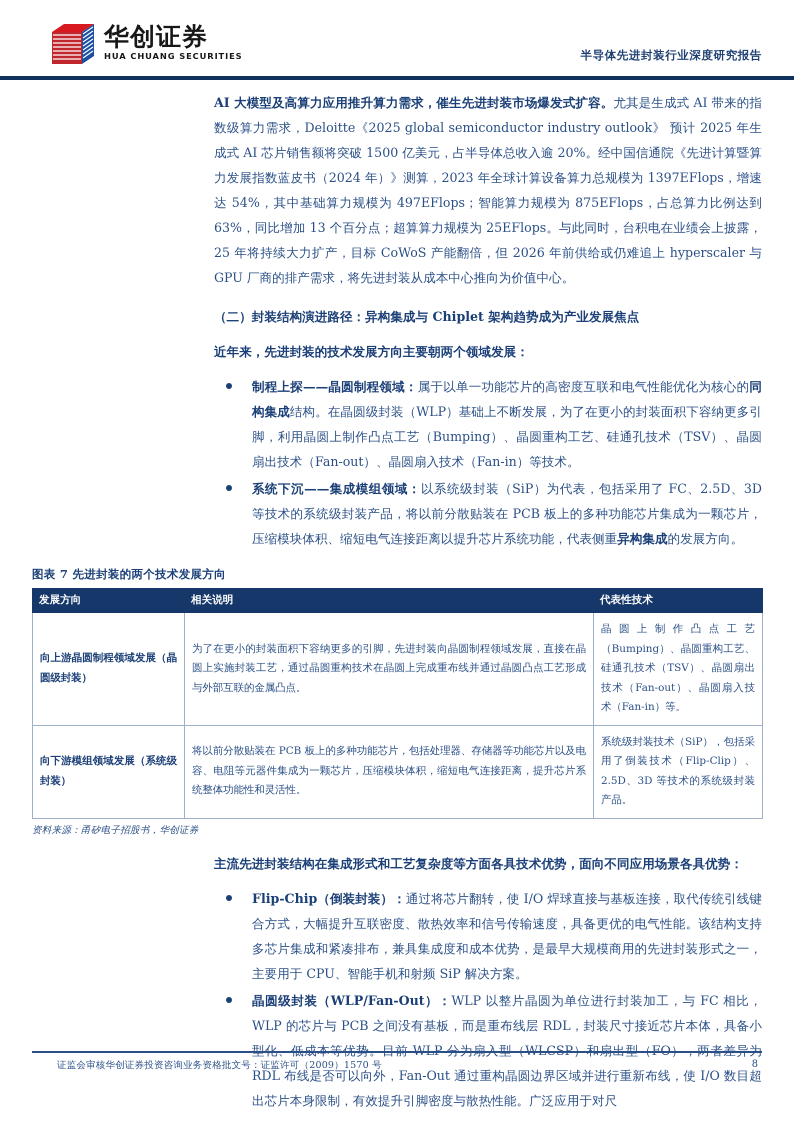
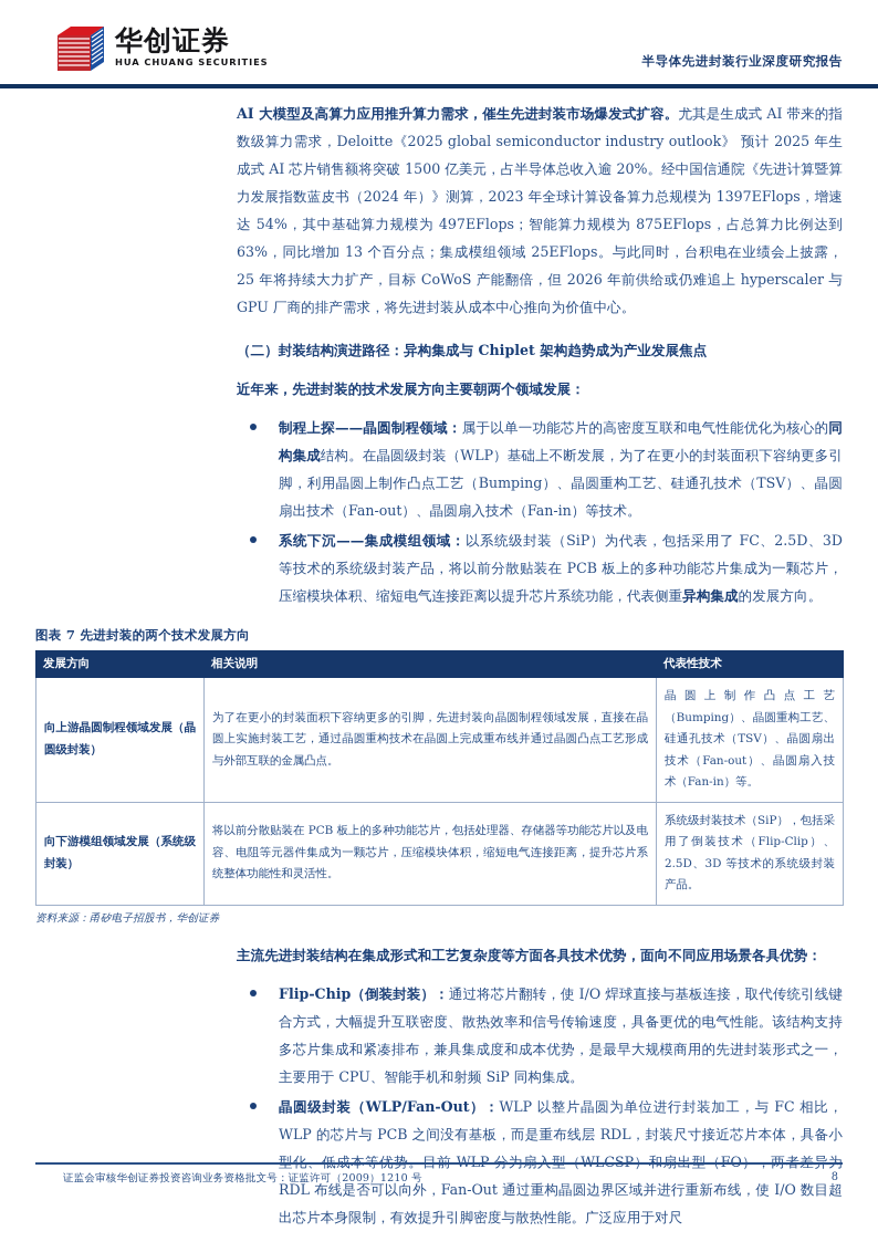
  华创证券
  HUA CHUANG SECURITIES
  半导体先进封装行业深度研究报告
- AI 大模型及高算力应用推升算力需求，催生先进封装市场爆发式扩容。尤其是生成式 AI 带来的指数级算力需求，Deloitte《2025 global semiconductor industry outlook》 预计 2025 年生成式 AI 芯片销售额将突破 1500 亿美元，占半导体总收入逾 20%。经中国信通院《先进计算暨算力发展指数蓝皮书（2024 年）》测算，2023 年全球计算设备算力总规模为 1397EFlops，增速达 54%，其中基础算力规模为 497EFlops；智能算力规模为 875EFlops，占总算力比例达到 63%，同比增加 13 个百分点；超算算力规模为 25EFlops。与此同时，台积电在业绩会上披露， 25 年将持续大力扩产，目标 CoWoS 产能翻倍，但 2026 年前供给或仍难追上 hyperscaler 与 GPU 厂商的排产需求，将先进封装从成本中心推向为价值中心。
+ AI 大模型及高算力应用推升算力需求，催生先进封装市场爆发式扩容。尤其是生成式 AI 带来的指数级算力需求，Deloitte《2025 global semiconductor industry outlook》 预计 2025 年生成式 AI 芯片销售额将突破 1500 亿美元，占半导体总收入逾 20%。经中国信通院《先进计算暨算力发展指数蓝皮书（2024 年）》测算，2023 年全球计算设备算力总规模为 1397EFlops，增速达 54%，其中基础算力规模为 497EFlops；智能算力规模为 875EFlops，占总算力比例达到 63%，同比增加 13 个百分点；集成模组领域 25EFlops。与此同时，台积电在业绩会上披露， 25 年将持续大力扩产，目标 CoWoS 产能翻倍，但 2026 年前供给或仍难追上 hyperscaler 与 GPU 厂商的排产需求，将先进封装从成本中心推向为价值中心。
  （二）封装结构演进路径：异构集成与 Chiplet 架构趋势成为产业发展焦点
  近年来，先进封装的技术发展方向主要朝两个领域发展：
  制程上探——晶圆制程领域：属于以单一功能芯片的高密度互联和电气性能优化为核心的同构集成结构。在晶圆级封装（WLP）基础上不断发展，为了在更小的封装面积下容纳更多引脚，利用晶圆上制作凸点工艺（Bumping）、晶圆重构工艺、硅通孔技术（TSV）、晶圆扇出技术（Fan-out）、晶圆扇入技术（Fan-in）等技术。
  系统下沉——集成模组领域：以系统级封装（SiP）为代表，包括采用了 FC、2.5D、3D 等技术的系统级封装产品，将以前分散贴装在 PCB 板上的多种功能芯片集成为一颗芯片，压缩模块体积、缩短电气连接距离以提升芯片系统功能，代表侧重异构集成的发展方向。
  图表 7 先进封装的两个技术发展方向
  发展方向	相关说明	代表性技术
  向上游晶圆制程领域发展（晶圆级封装）	为了在更小的封装面积下容纳更多的引脚，先进封装向晶圆制程领域发展，直接在晶圆上实施封装工艺，通过晶圆重构技术在晶圆上完成重布线并通过晶圆凸点工艺形成与外部互联的金属凸点。	晶圆上制作凸点工艺（Bumping）、晶圆重构工艺、硅通孔技术（TSV）、晶圆扇出技术（Fan-out）、晶圆扇入技术（Fan-in）等。
  向下游模组领域发展（系统级封装）	将以前分散贴装在 PCB 板上的多种功能芯片，包括处理器、存储器等功能芯片以及电容、电阻等元器件集成为一颗芯片，压缩模块体积，缩短电气连接距离，提升芯片系统整体功能性和灵活性。	系统级封装技术（SiP），包括采用了倒装技术（Flip-Clip）、2.5D、3D 等技术的系统级封装产品。
  资料来源：甬矽电子招股书，华创证券
  主流先进封装结构在集成形式和工艺复杂度等方面各具技术优势，面向不同应用场景各具优势：
- Flip-Chip（倒装封装）：通过将芯片翻转，使 I/O 焊球直接与基板连接，取代传统引线键合方式，大幅提升互联密度、散热效率和信号传输速度，具备更优的电气性能。该结构支持多芯片集成和紧凑排布，兼具集成度和成本优势，是最早大规模商用的先进封装形式之一，主要用于 CPU、智能手机和射频 SiP 解决方案。
+ Flip-Chip（倒装封装）：通过将芯片翻转，使 I/O 焊球直接与基板连接，取代传统引线键合方式，大幅提升互联密度、散热效率和信号传输速度，具备更优的电气性能。该结构支持多芯片集成和紧凑排布，兼具集成度和成本优势，是最早大规模商用的先进封装形式之一，主要用于 CPU、智能手机和射频 SiP 同构集成。
  晶圆级封装（WLP/Fan-Out）：WLP 以整片晶圆为单位进行封装加工，与 FC 相比，WLP 的芯片与 PCB 之间没有基板，而是重布线层 RDL，封装尺寸接近芯片本体，具备小型化、低成本等优势。目前 WLP 分为扇入型（WLCSP）和扇出型（FO），两者差异为 RDL 布线是否可以向外，Fan-Out 通过重构晶圆边界区域并进行重新布线，使 I/O 数目超出芯片本身限制，有效提升引脚密度与散热性能。广泛应用于对尺
- 证监会审核华创证券投资咨询业务资格批文号：证监许可（2009）1570 号
+ 证监会审核华创证券投资咨询业务资格批文号：证监许可（2009）1210 号
  8
